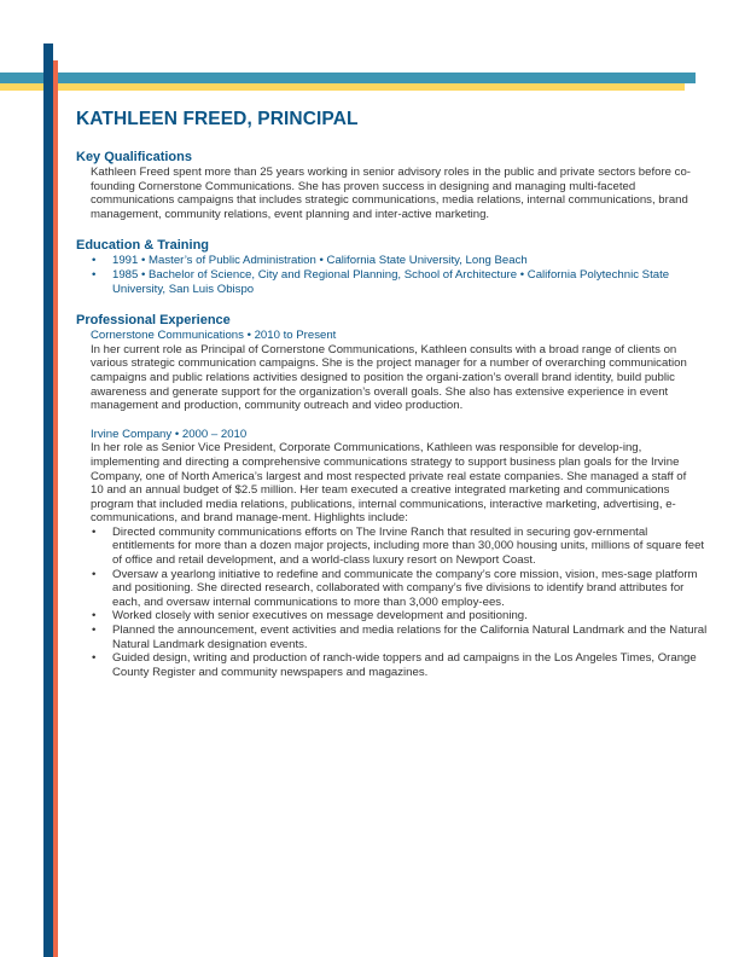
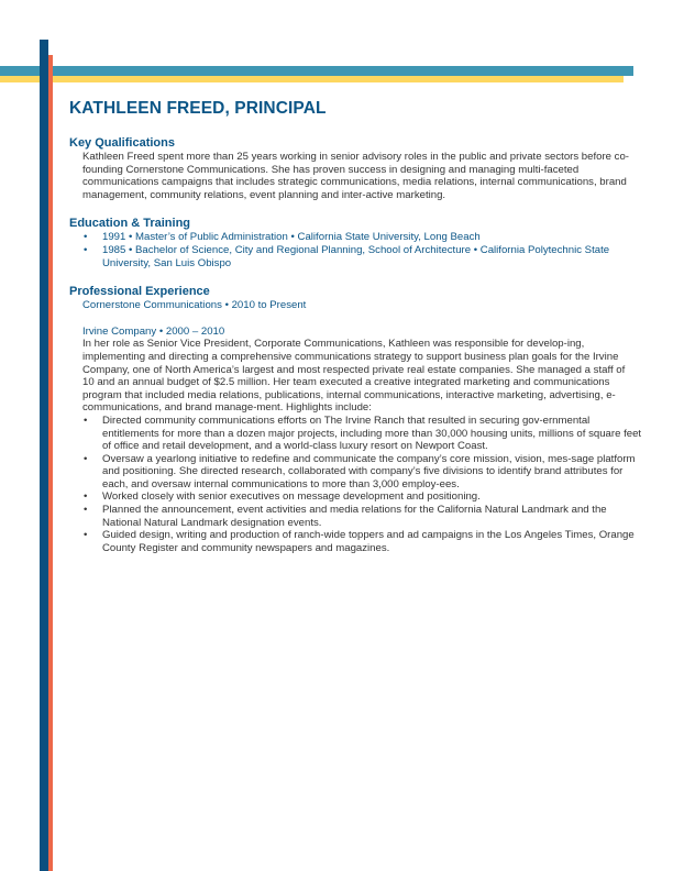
  KATHLEEN FREED, PRINCIPAL
  Key Qualifications
  Kathleen Freed spent more than 25 years working in senior advisory roles in the public and private sectors before co-founding Cornerstone Communications. She has proven success in designing and managing multi-faceted communications campaigns that includes strategic communications, media relations, internal communications, brand management, community relations, event planning and inter-active marketing.
  Education & Training
  •
  1991 • Master’s of Public Administration • California State University, Long Beach
  •
  1985 • Bachelor of Science, City and Regional Planning, School of Architecture • California Polytechnic State University, San Luis Obispo
  Professional Experience
  Cornerstone Communications • 2010 to Present
- In her current role as Principal of Cornerstone Communications, Kathleen consults with a broad range of clients on various strategic communication campaigns. She is the project manager for a number of overarching communication campaigns and public relations activities designed to position the organi-zation’s overall brand identity, build public awareness and generate support for the organization’s overall goals. She also has extensive experience in event management and production, community outreach and video production.
  Irvine Company • 2000 – 2010
  In her role as Senior Vice President, Corporate Communications, Kathleen was responsible for develop-ing, implementing and directing a comprehensive communications strategy to support business plan goals for the Irvine Company, one of North America’s largest and most respected private real estate companies. She managed a staff of 10 and an annual budget of $2.5 million. Her team executed a creative integrated marketing and communications program that included media relations, publications, internal communications, interactive marketing, advertising, e-communications, and brand manage-ment. Highlights include:
  •
  Directed community communications efforts on The Irvine Ranch that resulted in securing gov-ernmental entitlements for more than a dozen major projects, including more than 30,000 housing units, millions of square feet of office and retail development, and a world-class luxury resort on Newport Coast.
  •
  Oversaw a yearlong initiative to redefine and communicate the company’s core mission, vision, mes-sage platform and positioning. She directed research, collaborated with company’s five divisions to identify brand attributes for each, and oversaw internal communications to more than 3,000 employ-ees.
  •
  Worked closely with senior executives on message development and positioning.
  •
- Planned the announcement, event activities and media relations for the California Natural Landmark and the Natural Natural Landmark designation events.
+ Planned the announcement, event activities and media relations for the California Natural Landmark and the National Natural Landmark designation events.
  •
  Guided design, writing and production of ranch-wide toppers and ad campaigns in the Los Angeles Times, Orange County Register and community newspapers and magazines.
